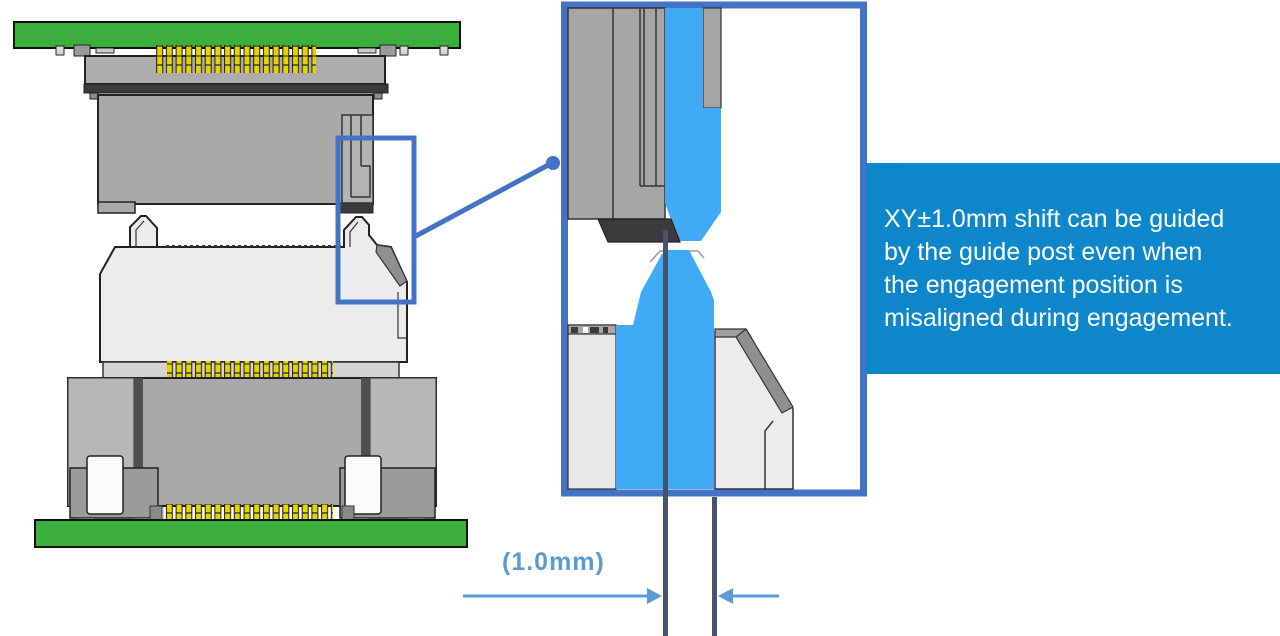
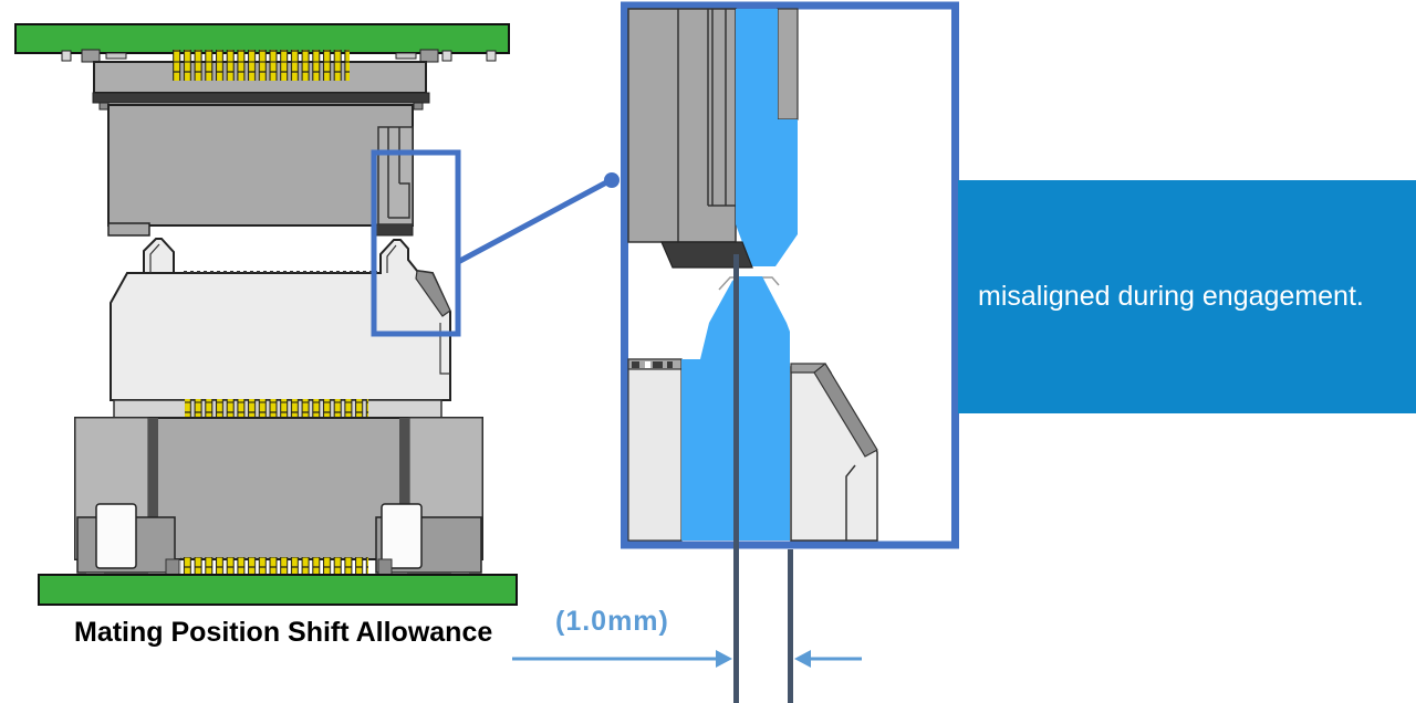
- XY±1.0mm shift can be guided
- by the guide post even when
- the engagement position is
  misaligned during engagement.
+ Mating Position Shift Allowance
  (1.0mm)
